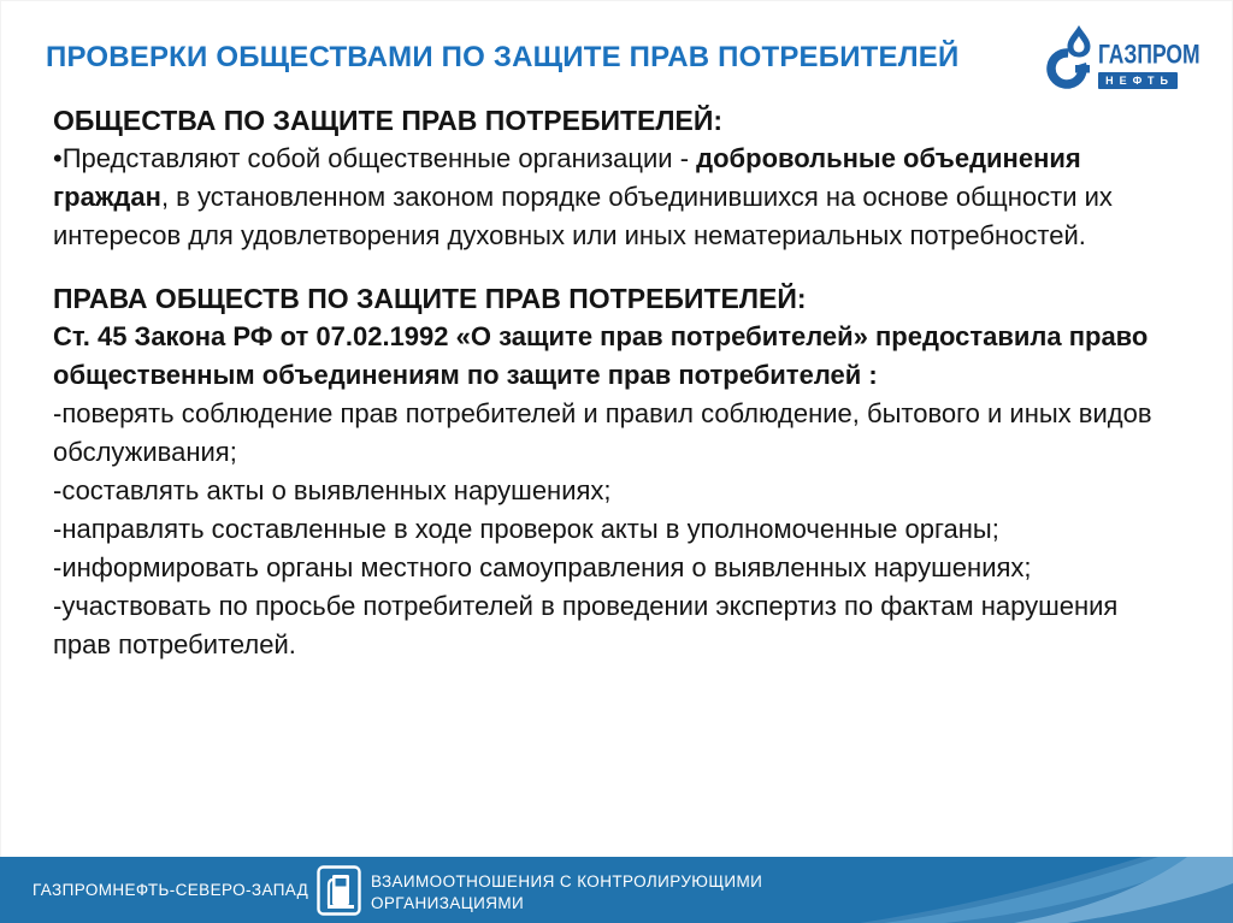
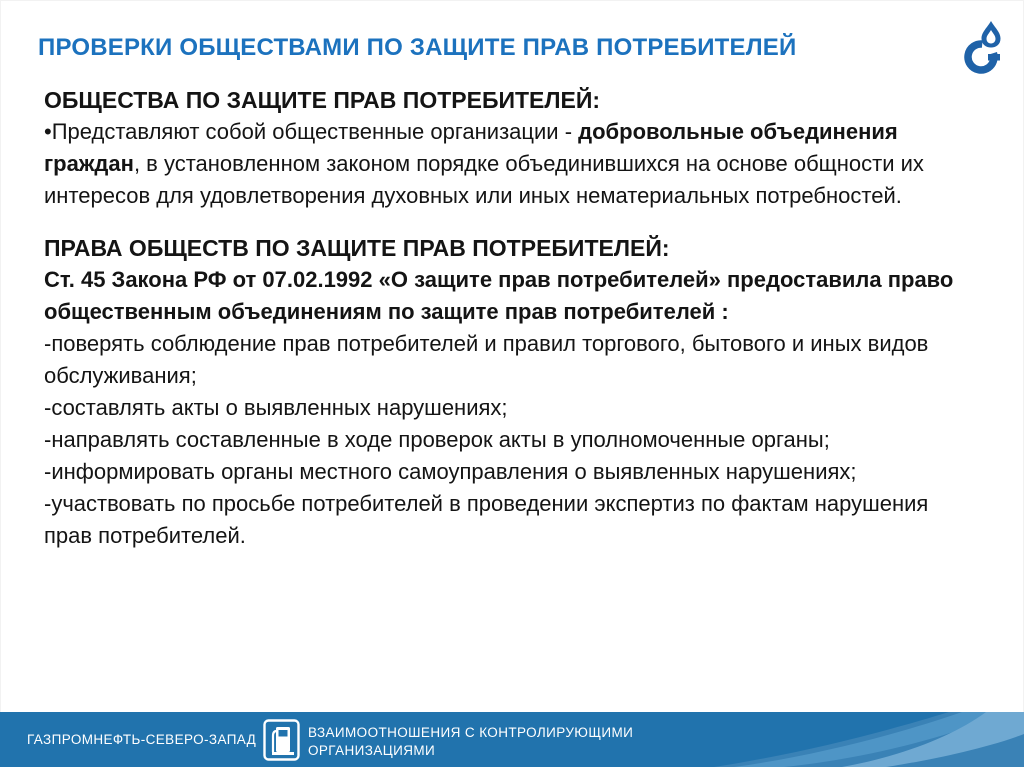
  ПРОВЕРКИ ОБЩЕСТВАМИ ПО ЗАЩИТЕ ПРАВ ПОТРЕБИТЕЛЕЙ
- ГАЗПРОМ
- НЕФТЬ
  ОБЩЕСТВА ПО ЗАЩИТЕ ПРАВ ПОТРЕБИТЕЛЕЙ:
  •Представляют собой общественные организации - добровольные объединения граждан, в установленном законом порядке объединившихся на основе общности их интересов для удовлетворения духовных или иных нематериальных потребностей.
  ПРАВА ОБЩЕСТВ ПО ЗАЩИТЕ ПРАВ ПОТРЕБИТЕЛЕЙ:
  Ст. 45 Закона РФ от 07.02.1992 «О защите прав потребителей» предоставила право общественным объединениям по защите прав потребителей :
- -поверять соблюдение прав потребителей и правил соблюдение, бытового и иных видов обслуживания;
+ -поверять соблюдение прав потребителей и правил торгового, бытового и иных видов обслуживания;
  -составлять акты о выявленных нарушениях;
  -направлять составленные в ходе проверок акты в уполномоченные органы;
  -информировать органы местного самоуправления о выявленных нарушениях;
  -участвовать по просьбе потребителей в проведении экспертиз по фактам нарушения прав потребителей.
  ГАЗПРОМНЕФТЬ-СЕВЕРО-ЗАПАД
  ВЗАИМООТНОШЕНИЯ С КОНТРОЛИРУЮЩИМИ
  ОРГАНИЗАЦИЯМИ
